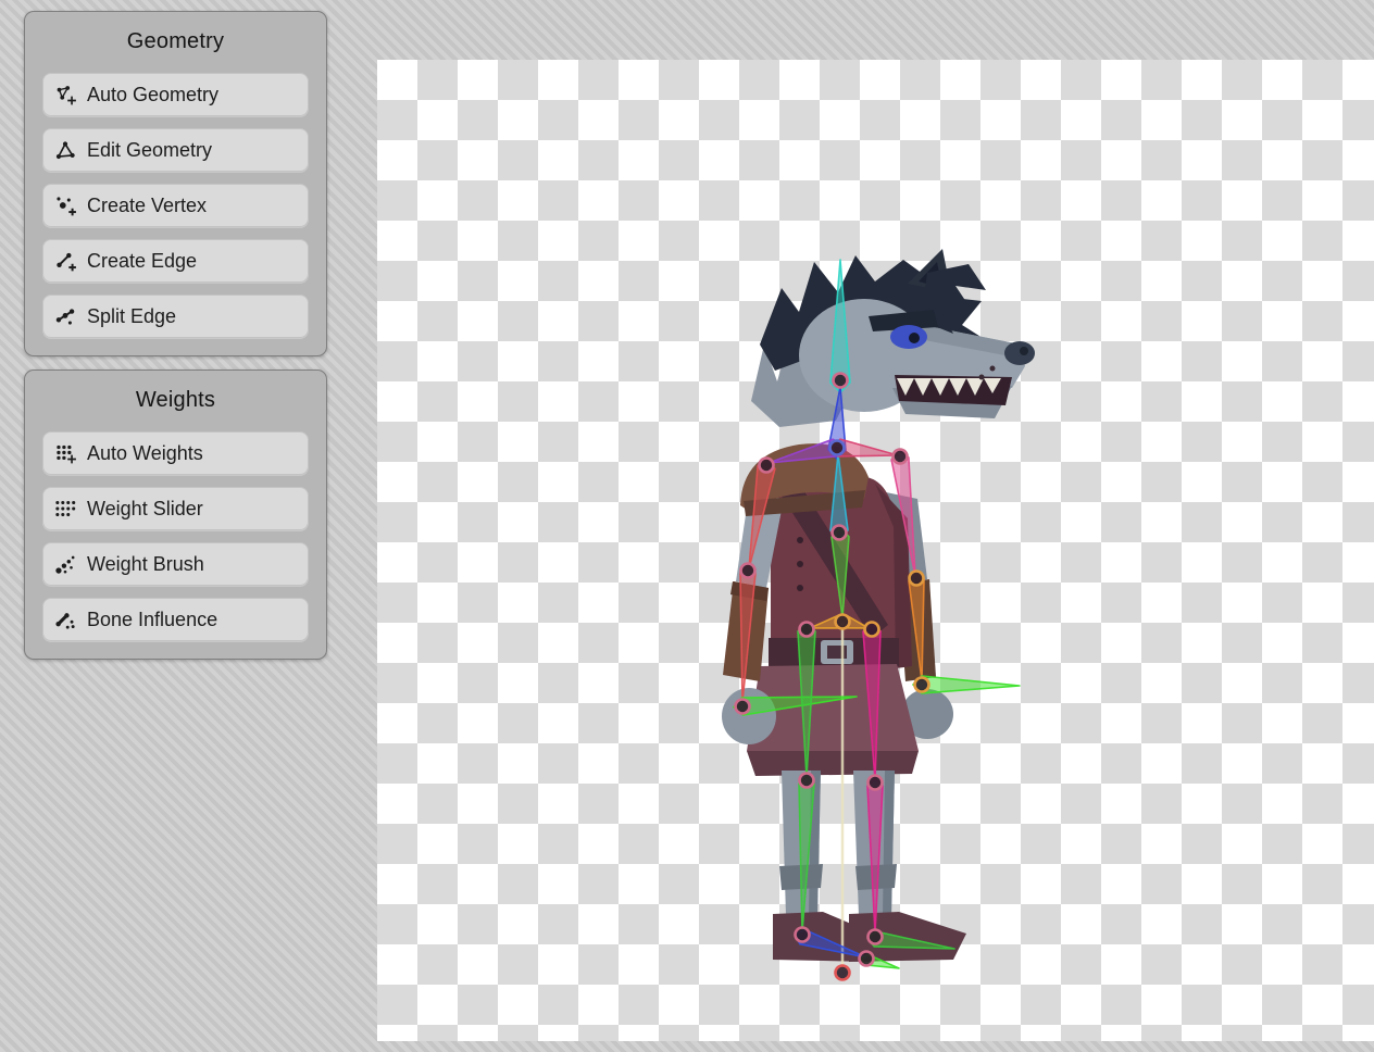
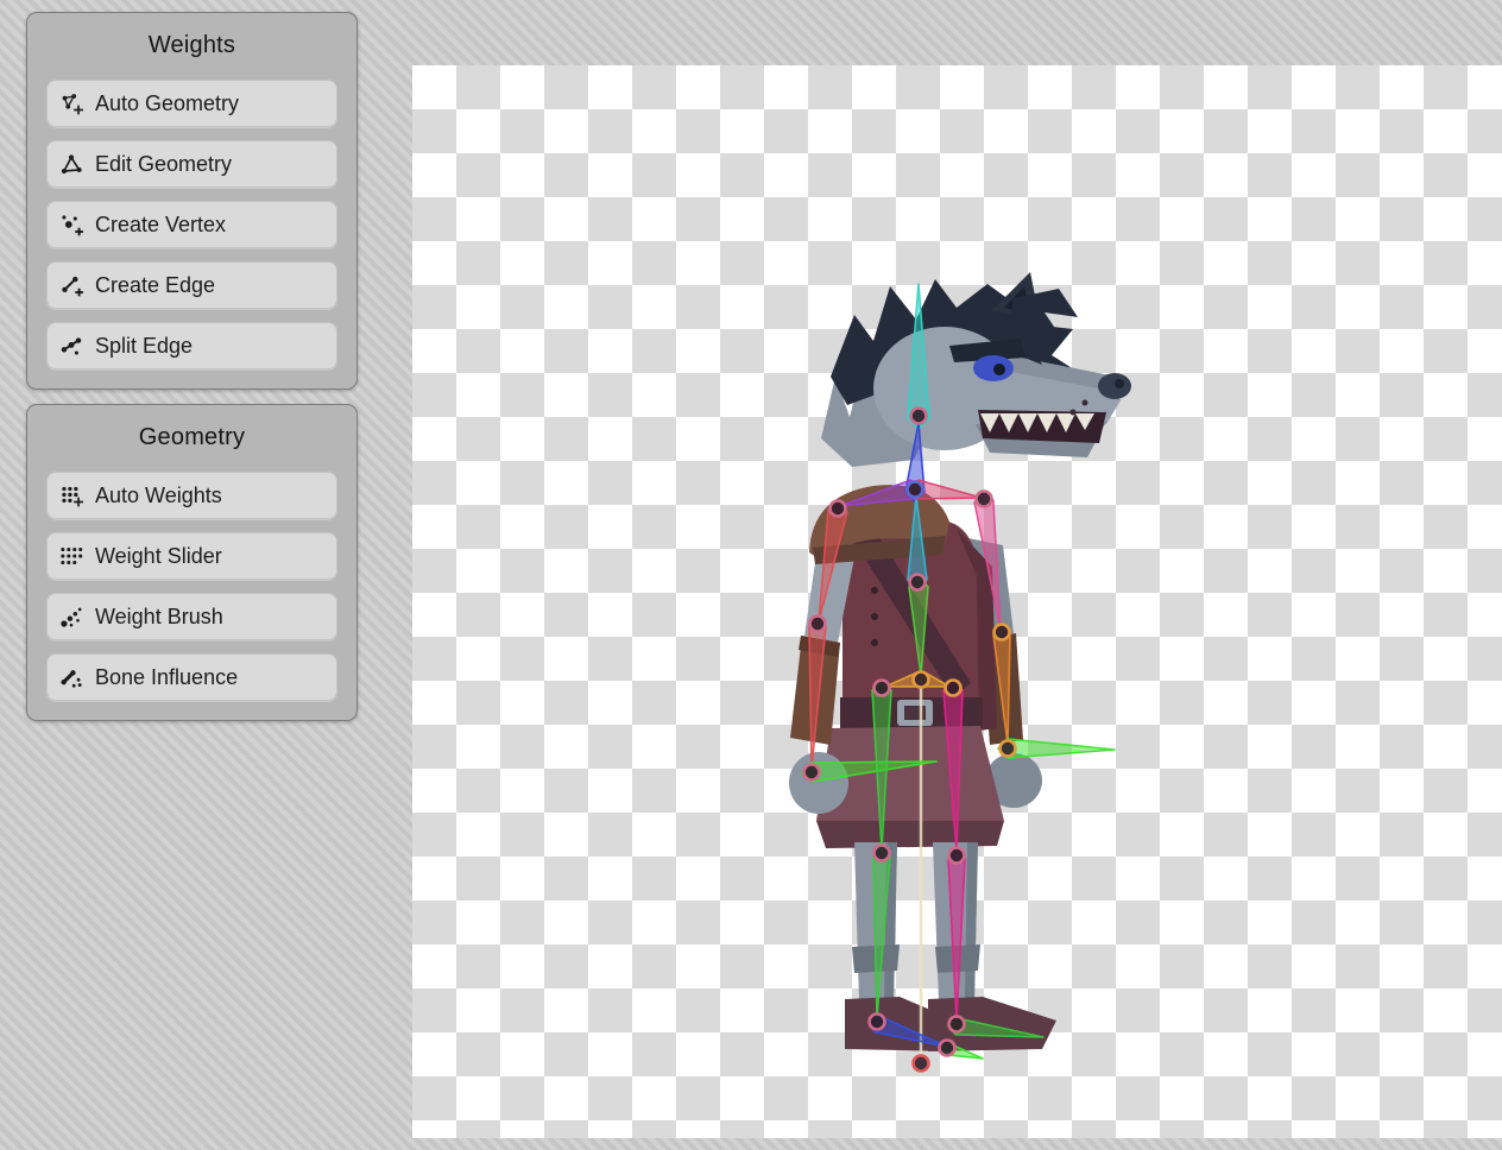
- Geometry
+ Weights
  Auto Geometry
  Edit Geometry
  Create Vertex
  Create Edge
  Split Edge
- Weights
+ Geometry
  Auto Weights
  Weight Slider
  Weight Brush
  Bone Influence
